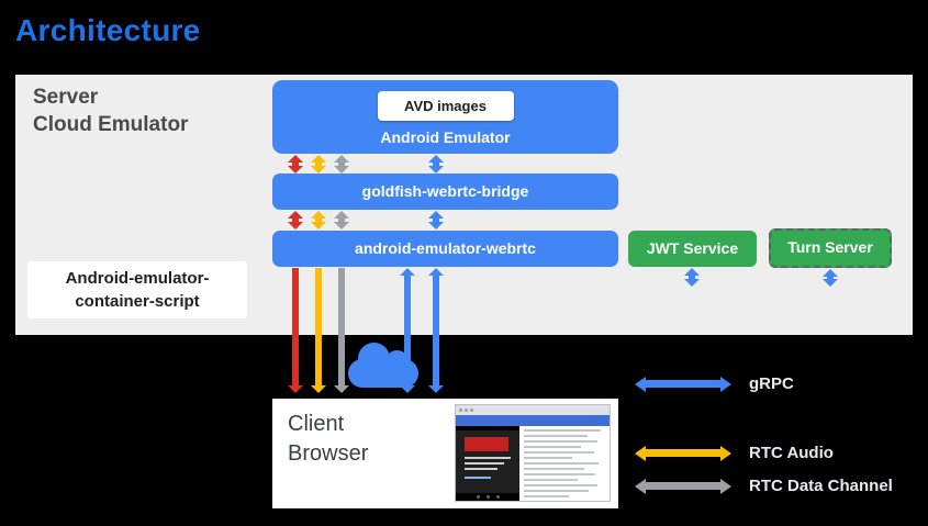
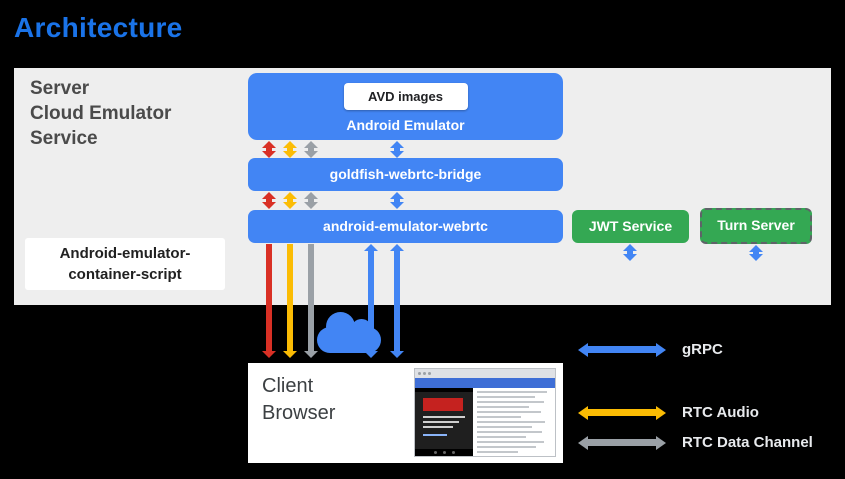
  Architecture
  Server
  Cloud Emulator
+ Service
  AVD images
  Android Emulator
  goldfish-webrtc-bridge
  android-emulator-webrtc
  JWT Service
  Turn Server
  Android-emulator-
  container-script
  Client
  Browser
  gRPC
  RTC Audio
  RTC Data Channel
